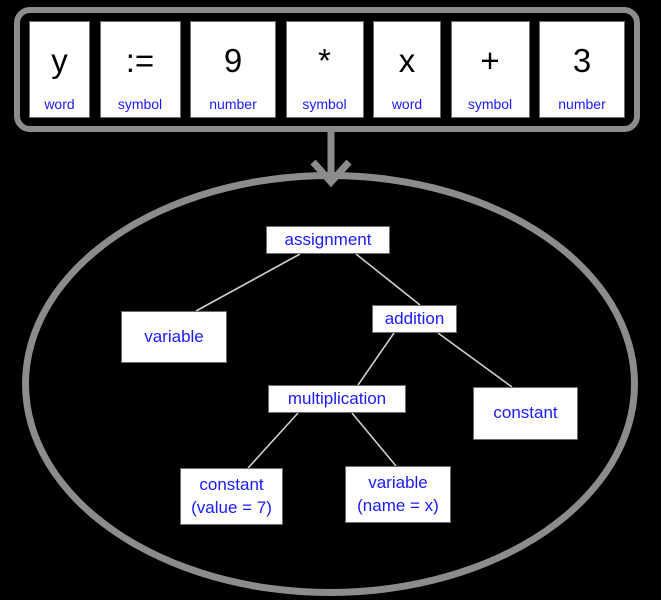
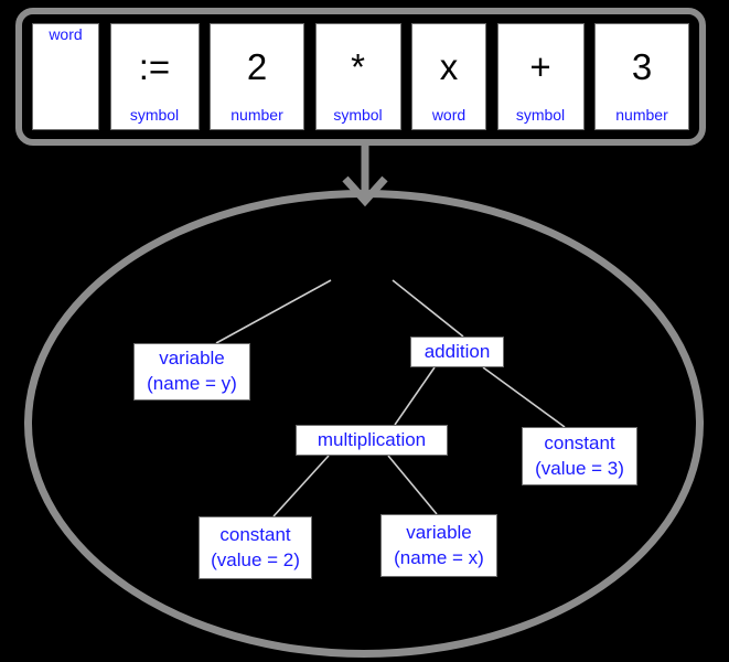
- y
  word
  :=
  symbol
- 9
+ 2
  number
  *
  symbol
  x
  word
  +
  symbol
  3
  number
- assignment
  variable
+ (name = y)
  addition
  multiplication
  constant
+ (value = 3)
  constant
- (value = 7)
+ (value = 2)
  variable
  (name = x)
